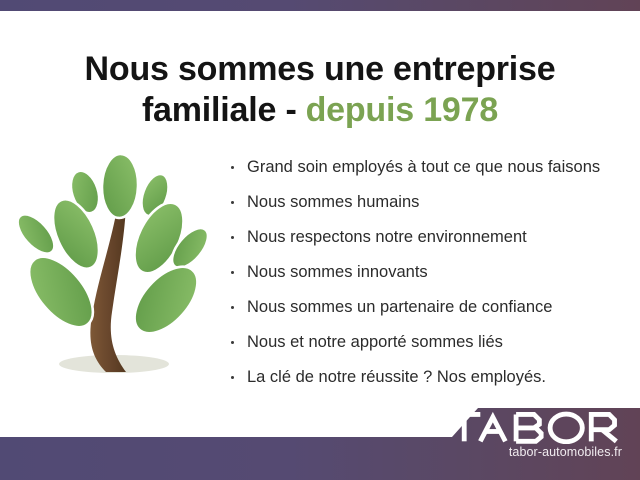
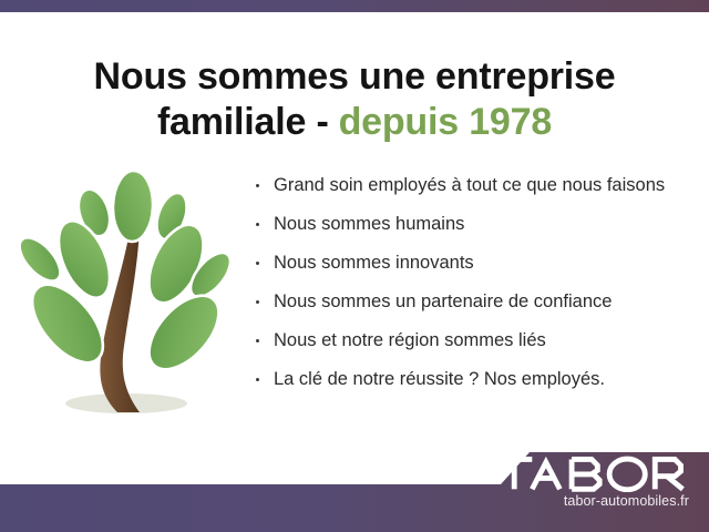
  Nous sommes une entreprise
  familiale - depuis 1978
  Grand soin employés à tout ce que nous faisons
  Nous sommes humains
- Nous respectons notre environnement
  Nous sommes innovants
  Nous sommes un partenaire de confiance
- Nous et notre apporté sommes liés
+ Nous et notre région sommes liés
  La clé de notre réussite ? Nos employés.
  tabor-automobiles.fr
